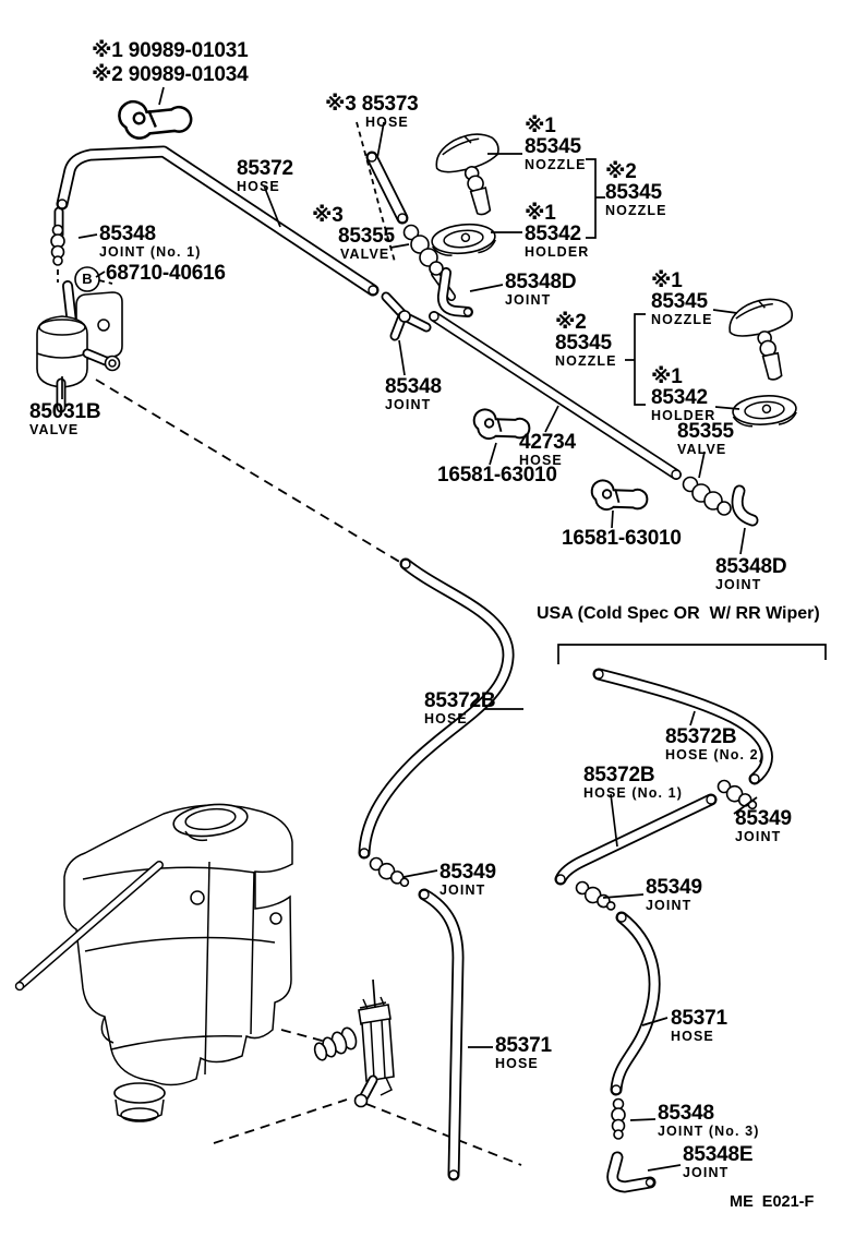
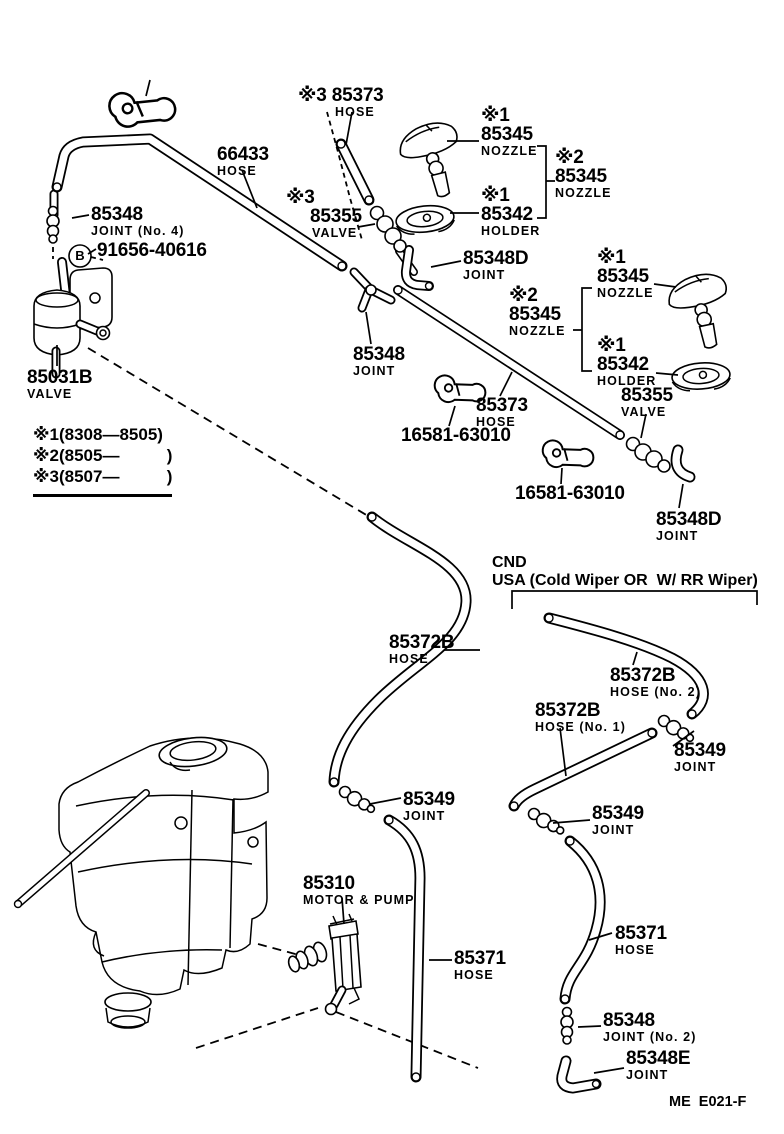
- ※1 90989-01031
- ※2 90989-01034
- 85372
+ 66433
  HOSE
  ※3 85373
  HOSE
  ※1
  85345
  NOZZLE
  ※2
  85345
  NOZZLE
  ※3
  85355
  VALVE
  ※1
  85342
  HOLDER
  85348D
  JOINT
  ※1
  85345
  NOZZLE
  ※2
  85345
  NOZZLE
  ※1
  85342
  HOLDER
  85355
  VALVE
  85348
- JOINT (No. 1)
+ JOINT (No. 4)
- 68710-40616
+ 91656-40616
  85031B
  VALVE
  85348
  JOINT
- 42734
+ 85373
  HOSE
  16581-63010
  16581-63010
  85348D
  JOINT
+ ※1(8308—8505)
+ ※2(8505— )
+ ※3(8507— )
+ CND
- USA (Cold Spec OR W/ RR Wiper)
+ USA (Cold Wiper OR W/ RR Wiper)
  85372B
  HOSE
  85372B
  HOSE (No. 2)
  85372B
  HOSE (No. 1)
  85349
  JOINT
  85349
  JOINT
  85349
  JOINT
+ 85310
+ MOTOR & PUMP
  85371
  HOSE
  85371
  HOSE
  85348
- JOINT (No. 3)
+ JOINT (No. 2)
  85348E
  JOINT
  B
  ME E021-F
